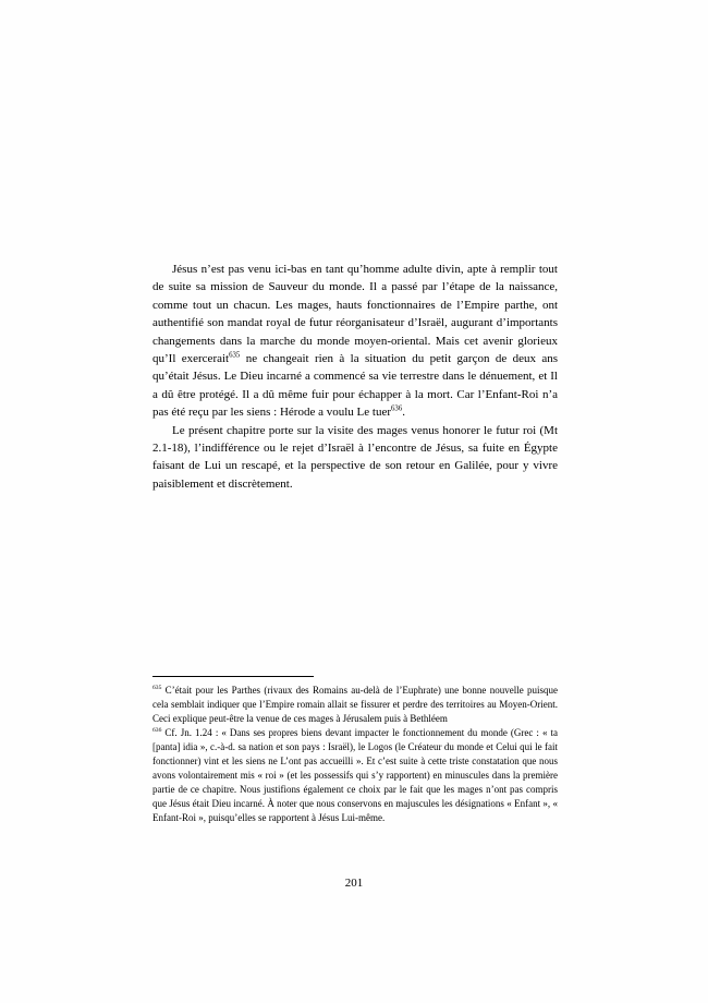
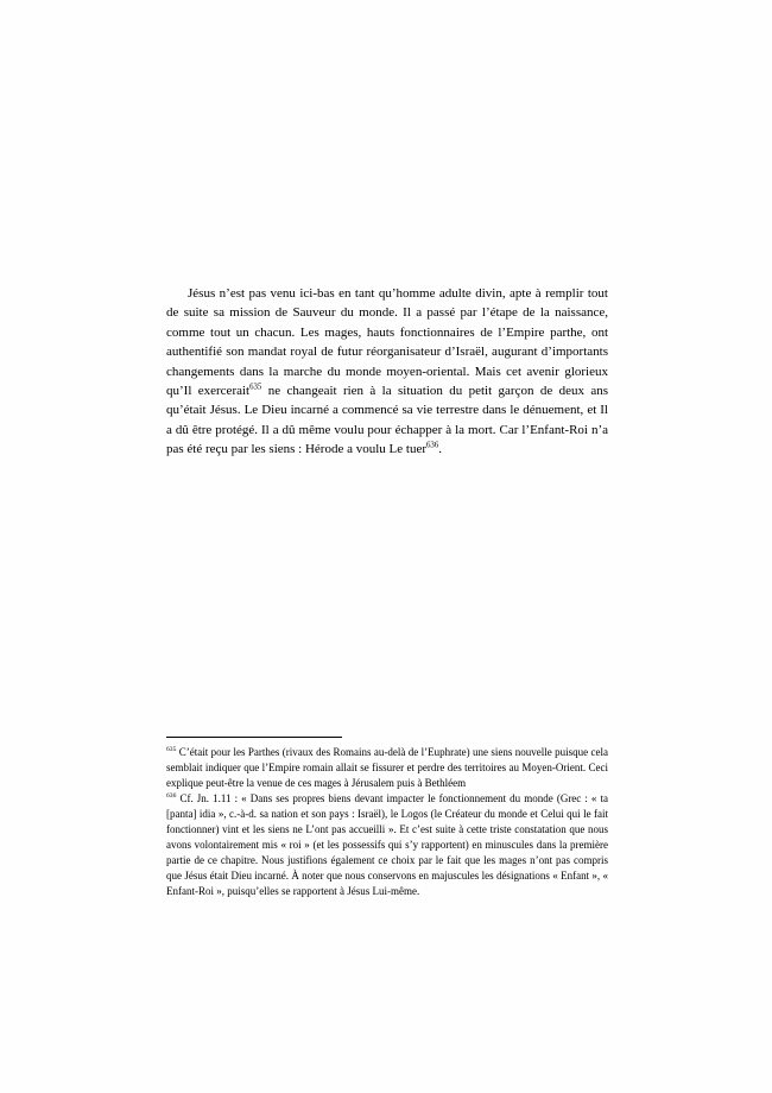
- Jésus n’est pas venu ici-bas en tant qu’homme adulte divin, apte à remplir tout de suite sa mission de Sauveur du monde. Il a passé par l’étape de la naissance, comme tout un chacun. Les mages, hauts fonctionnaires de l’Empire parthe, ont authentifié son mandat royal de futur réorganisateur d’Israël, augurant d’importants changements dans la marche du monde moyen-oriental. Mais cet avenir glorieux qu’Il exercerait ne changeait rien à la situation du petit garçon de deux ans qu’était Jésus. Le Dieu incarné a commencé sa vie terrestre dans le dénuement, et Il a dû être protégé. Il a dû même fuir pour échapper à la mort. Car l’Enfant-Roi n’a pas été reçu par les siens : Hérode a voulu Le tuer .
+ Jésus n’est pas venu ici-bas en tant qu’homme adulte divin, apte à remplir tout de suite sa mission de Sauveur du monde. Il a passé par l’étape de la naissance, comme tout un chacun. Les mages, hauts fonctionnaires de l’Empire parthe, ont authentifié son mandat royal de futur réorganisateur d’Israël, augurant d’importants changements dans la marche du monde moyen-oriental. Mais cet avenir glorieux qu’Il exercerait ne changeait rien à la situation du petit garçon de deux ans qu’était Jésus. Le Dieu incarné a commencé sa vie terrestre dans le dénuement, et Il a dû être protégé. Il a dû même voulu pour échapper à la mort. Car l’Enfant-Roi n’a pas été reçu par les siens : Hérode a voulu Le tuer .
- Le présent chapitre porte sur la visite des mages venus honorer le futur roi (Mt 2.1-18), l’indifférence ou le rejet d’Israël à l’encontre de Jésus, sa fuite en Égypte faisant de Lui un rescapé, et la perspective de son retour en Galilée, pour y vivre paisiblement et discrètement.
- C’était pour les Parthes (rivaux des Romains au-delà de l’Euphrate) une bonne nouvelle puisque cela semblait indiquer que l’Empire romain allait se fissurer et perdre des territoires au Moyen-Orient. Ceci explique peut-être la venue de ces mages à Jérusalem puis à Bethléem
+ C’était pour les Parthes (rivaux des Romains au-delà de l’Euphrate) une siens nouvelle puisque cela semblait indiquer que l’Empire romain allait se fissurer et perdre des territoires au Moyen-Orient. Ceci explique peut-être la venue de ces mages à Jérusalem puis à Bethléem
- Cf. Jn. 1.24 : « Dans ses propres biens devant impacter le fonctionnement du monde (Grec : « ta [panta] idia », c.-à-d. sa nation et son pays : Israël), le Logos (le Créateur du monde et Celui qui le fait fonctionner) vint et les siens ne L’ont pas accueilli ». Et c’est suite à cette triste constatation que nous avons volontairement mis « roi » (et les possessifs qui s’y rapportent) en minuscules dans la première partie de ce chapitre. Nous justifions également ce choix par le fait que les mages n’ont pas compris que Jésus était Dieu incarné. À noter que nous conservons en majuscules les désignations « Enfant », « Enfant-Roi », puisqu’elles se rapportent à Jésus Lui-même.
+ Cf. Jn. 1.11 : « Dans ses propres biens devant impacter le fonctionnement du monde (Grec : « ta [panta] idia », c.-à-d. sa nation et son pays : Israël), le Logos (le Créateur du monde et Celui qui le fait fonctionner) vint et les siens ne L’ont pas accueilli ». Et c’est suite à cette triste constatation que nous avons volontairement mis « roi » (et les possessifs qui s’y rapportent) en minuscules dans la première partie de ce chapitre. Nous justifions également ce choix par le fait que les mages n’ont pas compris que Jésus était Dieu incarné. À noter que nous conservons en majuscules les désignations « Enfant », « Enfant-Roi », puisqu’elles se rapportent à Jésus Lui-même.
- 201
